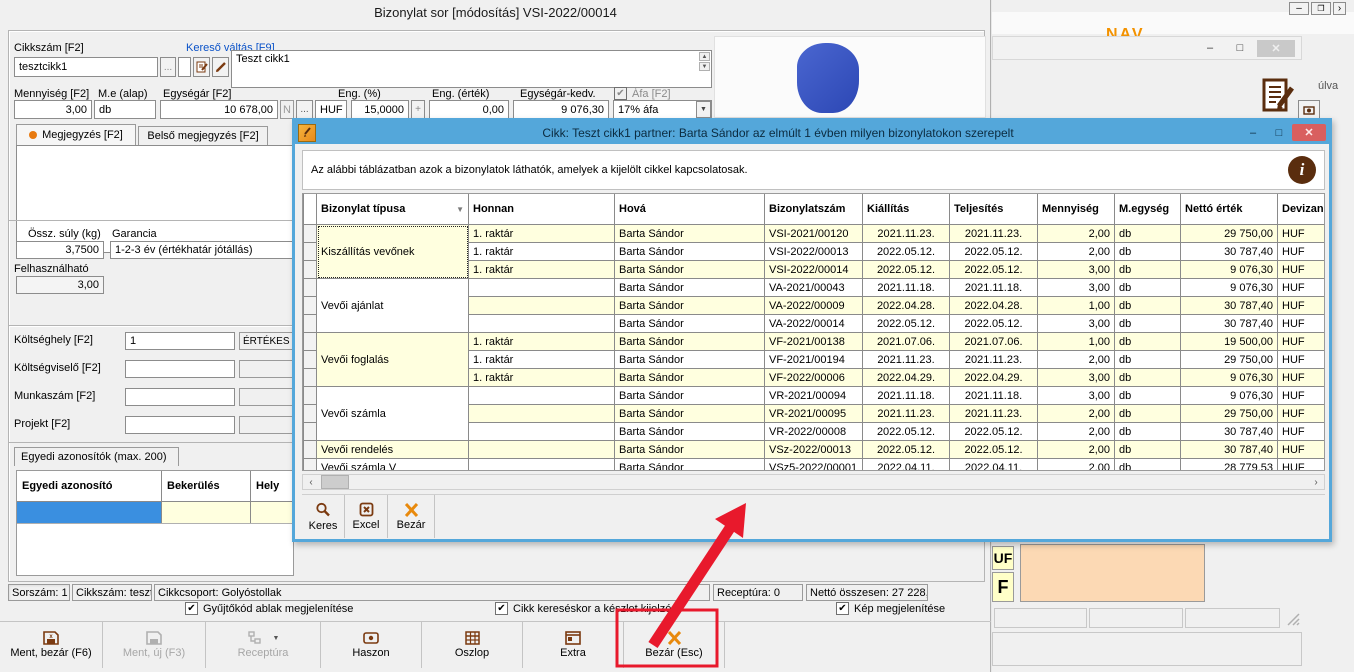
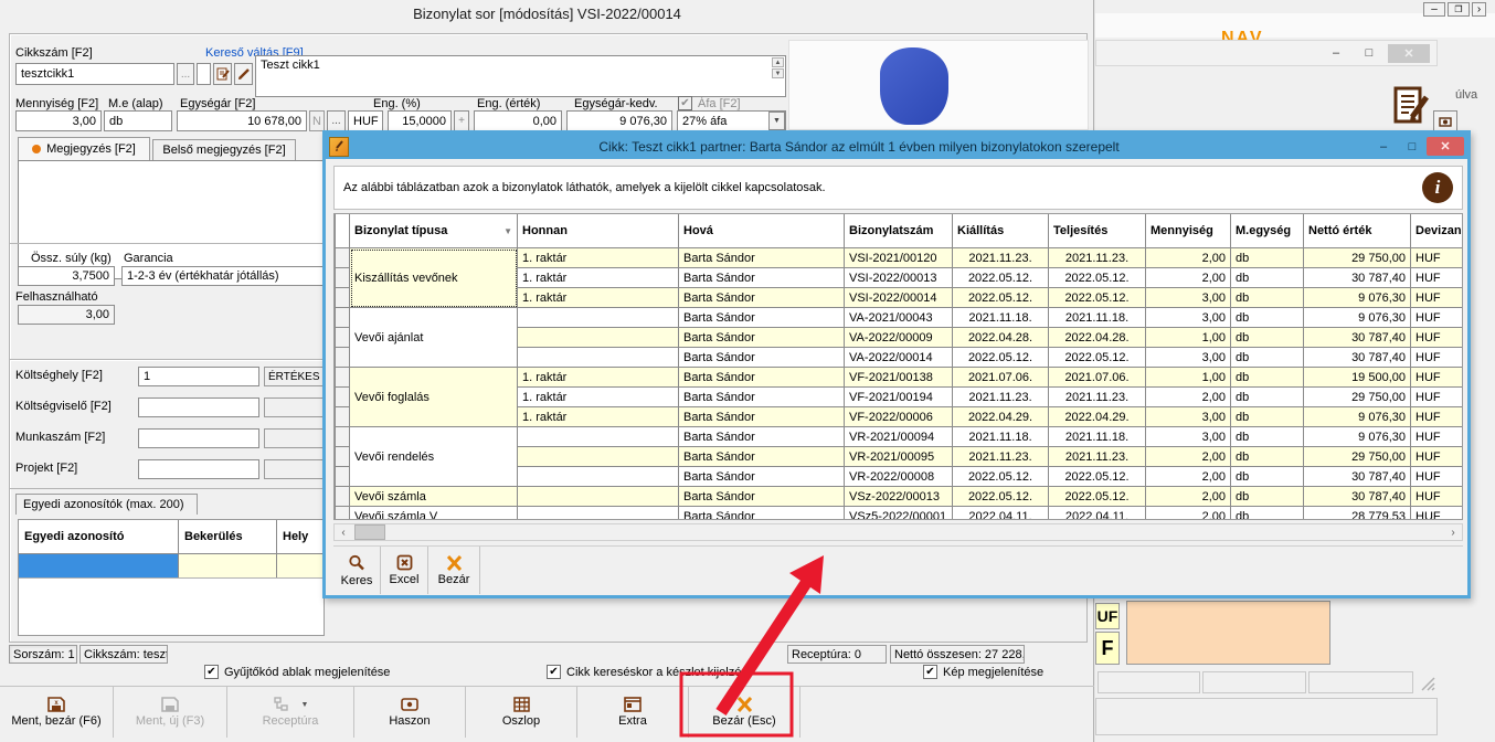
  Bizonylat sor [módosítás] VSI-2022/00014
  Cikkszám [F2]
  Kereső váltás [F9]
  tesztcikk1
  ...
  Teszt cikk1
  Mennyiség [F2]
  M.e (alap)
  Egységár [F2]
  Eng. (%)
  Eng. (érték)
  Egységár-kedv.
  ✔
  Áfa [F2]
  3,00
  db
  10 678,00
  N
  ...
  HUF
  15,0000
  +
  0,00
  9 076,30
- 17% áfa
+ 27% áfa
  Megjegyzés [F2]
  Belső megjegyzés [F2]
  Össz. súly (kg)
  Garancia
  3,7500
  1-2-3 év (értékhatár jótállás)
  Felhasználható
  3,00
  Költséghely [F2]
  1
  ÉRTÉKES
  Költségviselő [F2]
  Munkaszám [F2]
  Projekt [F2]
  Egyedi azonosítók (max. 200)
  Egyedi azonosító
  Bekerülés
  Hely
  Sorszám: 1
  Cikkszám: teszt
- Cikkcsoport: Golyóstollak
  Receptúra: 0
  Nettó összesen: 27 228,
  ✔
  Gyűjtőkód ablak megjelenítése
  ✔
  ✔
  Kép megjelenítése
  Ment, bezár (F6)
  Ment, új (F3)
  Receptúra
  Haszon
  Oszlop
  Extra
  Bezár (Esc)
  –
  ❐
  ›
  NAV
  –
  □
  ✕
  úlva
  UF
  F
  Cikk: Teszt cikk1 partner: Barta Sándor az elmúlt 1 évben milyen bizonylatokon szerepelt
  –
  □
  ✕
  Az alábbi táblázatban azok a bizonylatok láthatók, amelyek a kijelölt cikkel kapcsolatosak.
  i
  	Bizonylat típusa ▼	Honnan	Hová	Bizonylatszám	Kiállítás	Teljesítés	Mennyiség	M.egység	Nettó érték	Devizan
  	Kiszállítás vevőnek	1. raktár	Barta Sándor	VSI-2021/00120	2021.11.23.	2021.11.23.	2,00	db	29 750,00	HUF
  	1. raktár	Barta Sándor	VSI-2022/00013	2022.05.12.	2022.05.12.	2,00	db	30 787,40	HUF
  	1. raktár	Barta Sándor	VSI-2022/00014	2022.05.12.	2022.05.12.	3,00	db	9 076,30	HUF
  	Vevői ajánlat		Barta Sándor	VA-2021/00043	2021.11.18.	2021.11.18.	3,00	db	9 076,30	HUF
  		Barta Sándor	VA-2022/00009	2022.04.28.	2022.04.28.	1,00	db	30 787,40	HUF
  		Barta Sándor	VA-2022/00014	2022.05.12.	2022.05.12.	3,00	db	30 787,40	HUF
  	Vevői foglalás	1. raktár	Barta Sándor	VF-2021/00138	2021.07.06.	2021.07.06.	1,00	db	19 500,00	HUF
  	1. raktár	Barta Sándor	VF-2021/00194	2021.11.23.	2021.11.23.	2,00	db	29 750,00	HUF
  	1. raktár	Barta Sándor	VF-2022/00006	2022.04.29.	2022.04.29.	3,00	db	9 076,30	HUF
- 	Vevői számla		Barta Sándor	VR-2021/00094	2021.11.18.	2021.11.18.	3,00	db	9 076,30	HUF
+ 	Vevői rendelés		Barta Sándor	VR-2021/00094	2021.11.18.	2021.11.18.	3,00	db	9 076,30	HUF
  		Barta Sándor	VR-2021/00095	2021.11.23.	2021.11.23.	2,00	db	29 750,00	HUF
  		Barta Sándor	VR-2022/00008	2022.05.12.	2022.05.12.	2,00	db	30 787,40	HUF
- 	Vevői rendelés		Barta Sándor	VSz-2022/00013	2022.05.12.	2022.05.12.	2,00	db	30 787,40	HUF
+ 	Vevői számla		Barta Sándor	VSz-2022/00013	2022.05.12.	2022.05.12.	2,00	db	30 787,40	HUF
  	Vevői számla V		Barta Sándor	VSz5-2022/00001	2022.04.11.	2022.04.11.	2,00	db	28 779,53	HUF
  ‹
  ›
  Keres
  Excel
  Bezár
